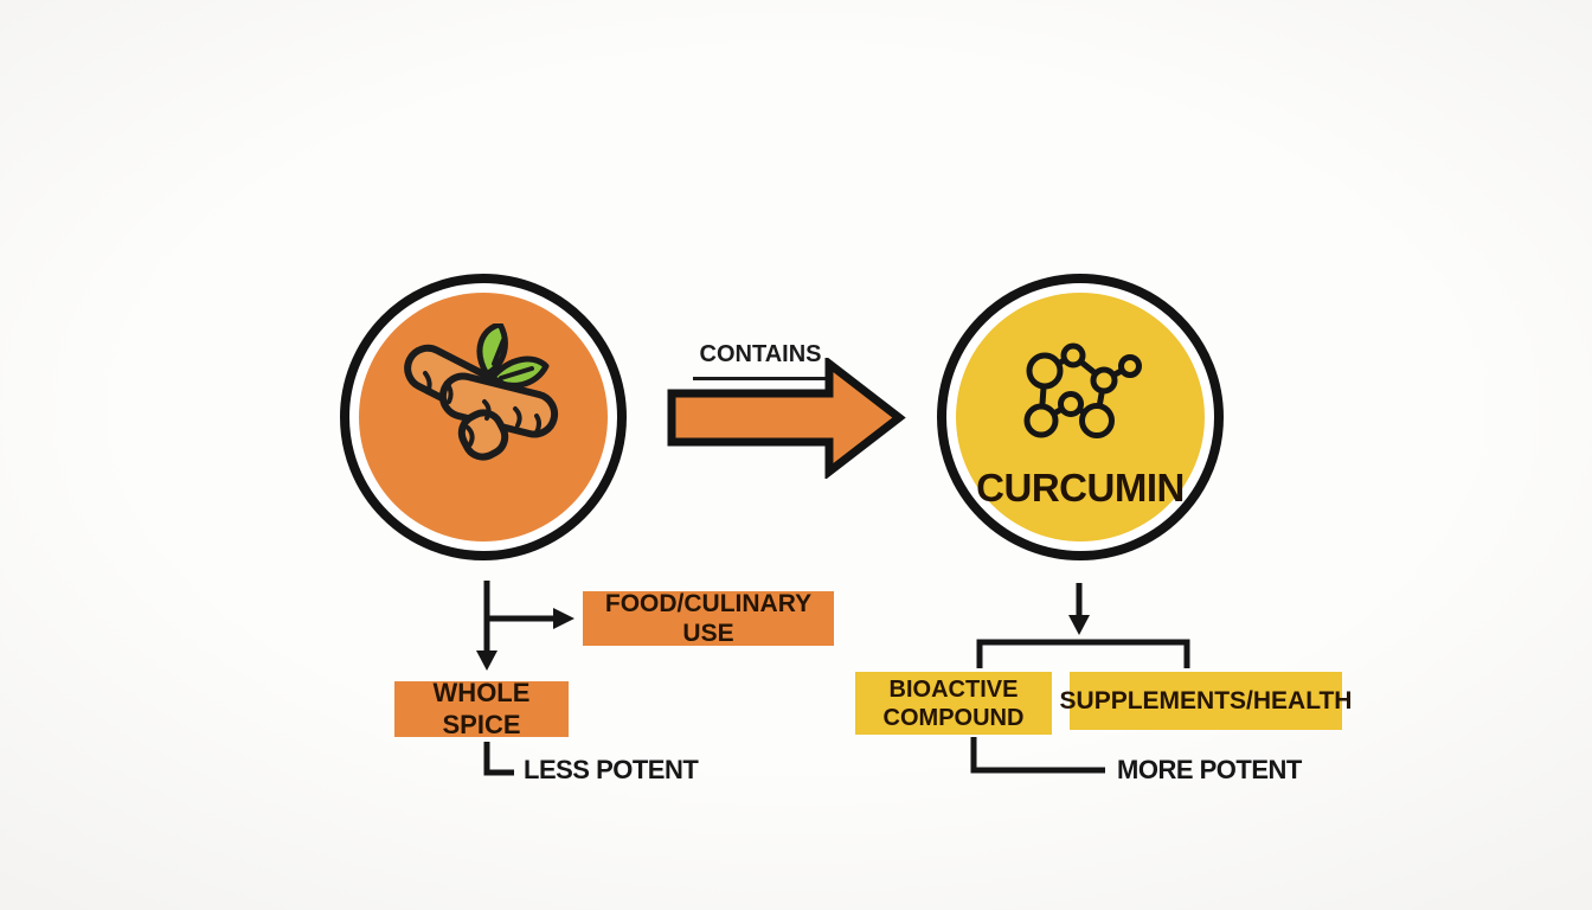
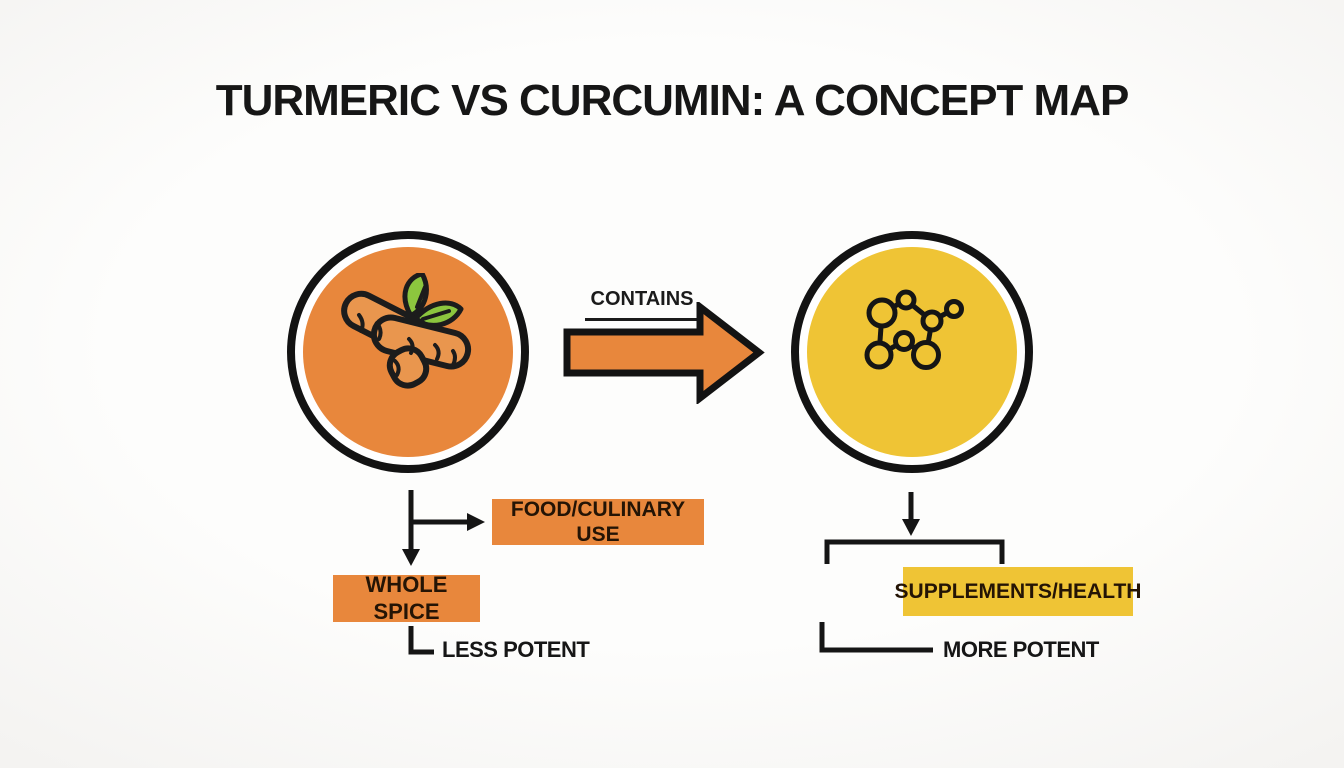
+ TURMERIC VS CURCUMIN: A CONCEPT MAP
  CONTAINS
- CURCUMIN
  FOOD/CULINARY USE
  WHOLE SPICE
- BIOACTIVE COMPOUND
  SUPPLEMENTS/HEALTH
  LESS POTENT
  MORE POTENT
